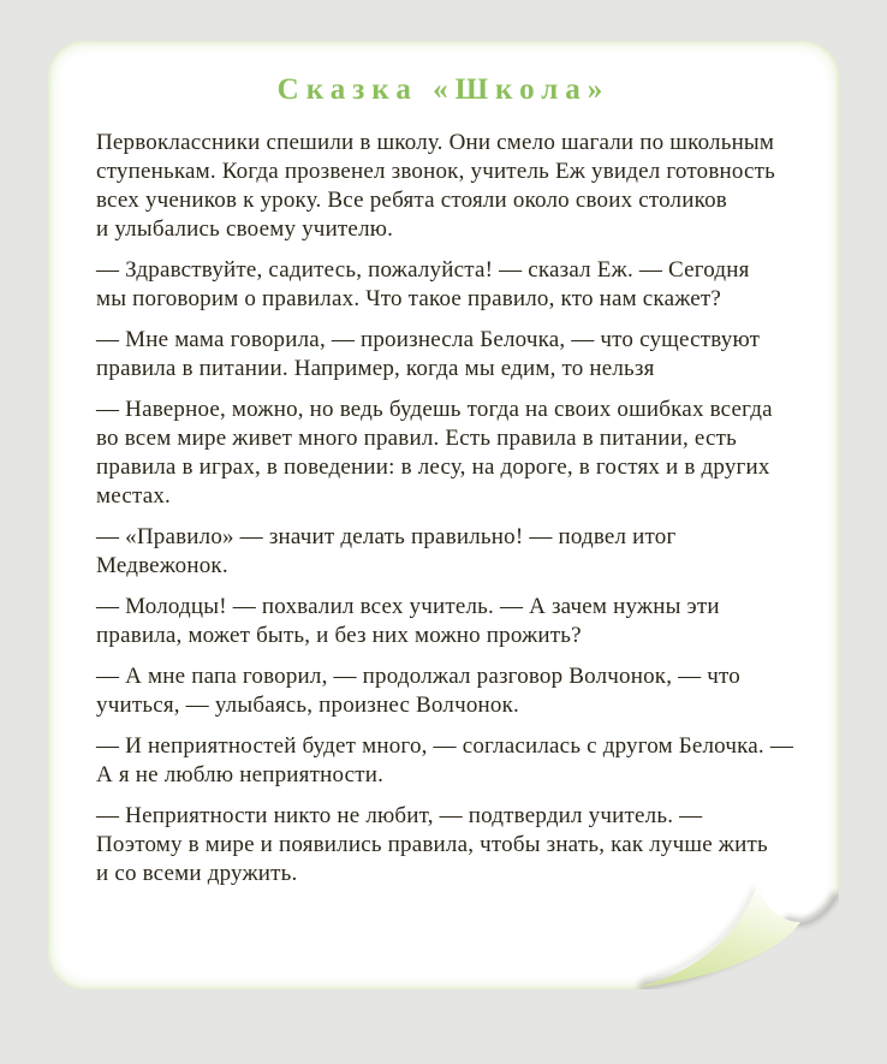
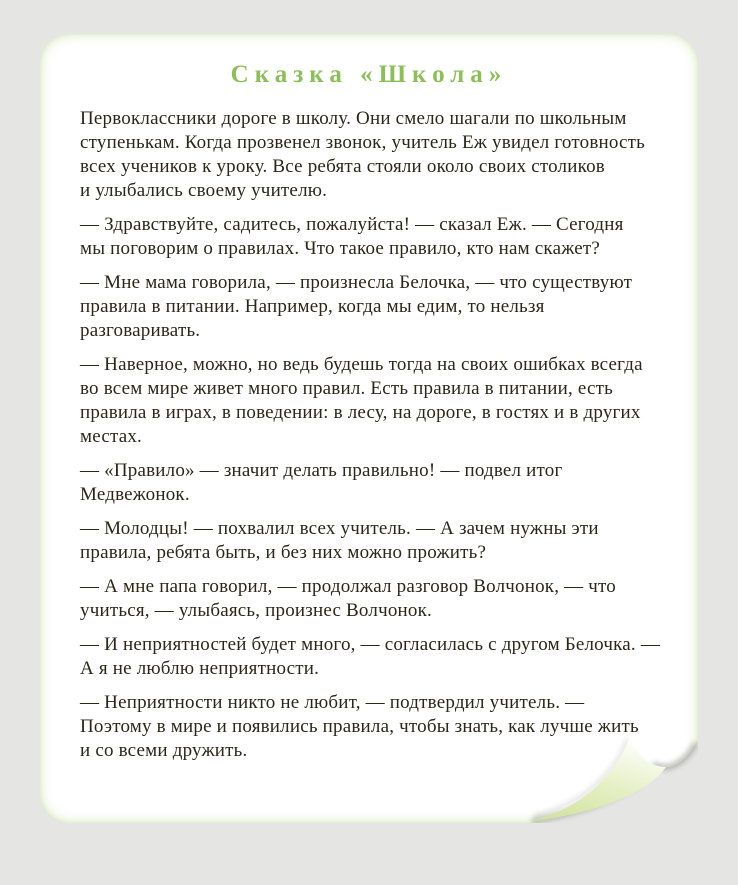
  Сказка «Школа»
- Первоклассники спешили в школу. Они смело шагали по школьным
+ Первоклассники дороге в школу. Они смело шагали по школьным
  ступенькам. Когда прозвенел звонок, учитель Еж увидел готовность
  всех учеников к уроку. Все ребята стояли около своих столиков
  и улыбались своему учителю.
  — Здравствуйте, садитесь, пожалуйста! — сказал Еж. — Сегодня
  мы поговорим о правилах. Что такое правило, кто нам скажет?
  — Мне мама говорила, — произнесла Белочка, — что существуют
  правила в питании. Например, когда мы едим, то нельзя
+ разговаривать.
  — Наверное, можно, но ведь будешь тогда на своих ошибках всегда
  во всем мире живет много правил. Есть правила в питании, есть
  правила в играх, в поведении: в лесу, на дороге, в гостях и в других
  местах.
  — «Правило» — значит делать правильно! — подвел итог
  Медвежонок.
  — Молодцы! — похвалил всех учитель. — А зачем нужны эти
- правила, может быть, и без них можно прожить?
+ правила, ребята быть, и без них можно прожить?
  — А мне папа говорил, — продолжал разговор Волчонок, — что
  учиться, — улыбаясь, произнес Волчонок.
  — И неприятностей будет много, — согласилась с другом Белочка. —
  А я не люблю неприятности.
  — Неприятности никто не любит, — подтвердил учитель. —
  Поэтому в мире и появились правила, чтобы знать, как лучше жить
  и со всеми дружить.
